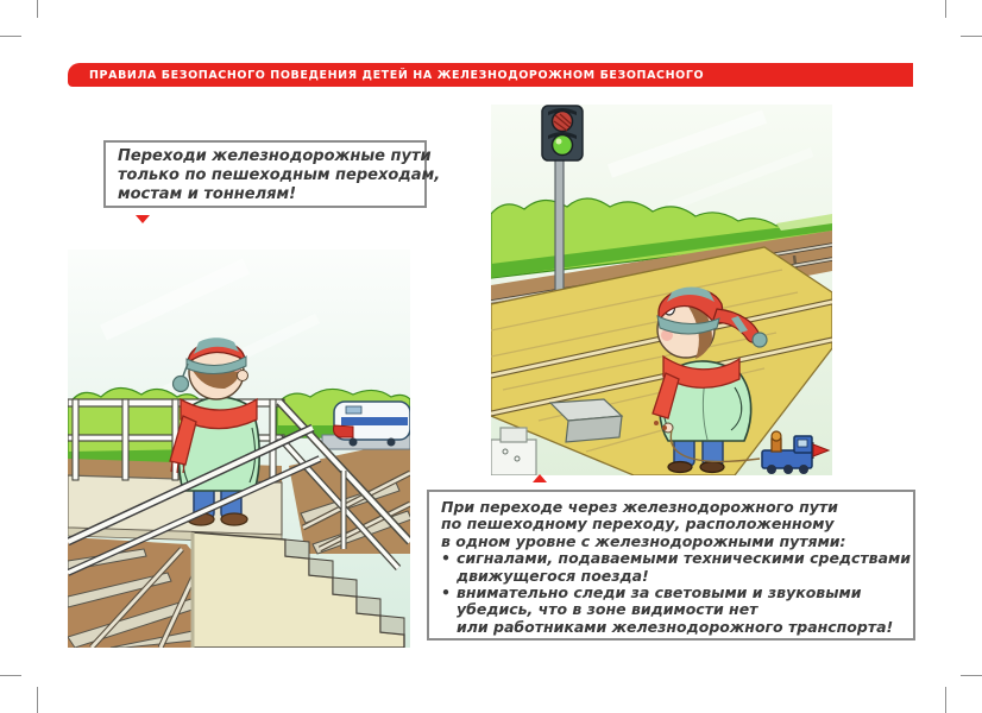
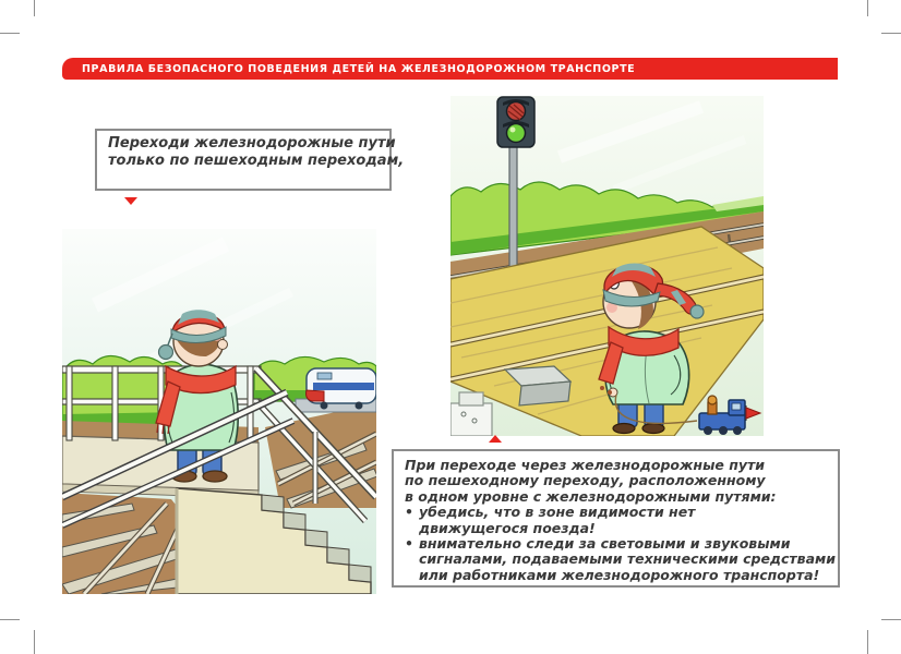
- ПРАВИЛА БЕЗОПАСНОГО ПОВЕДЕНИЯ ДЕТЕЙ НА ЖЕЛЕЗНОДОРОЖНОМ БЕЗОПАСНОГО
+ ПРАВИЛА БЕЗОПАСНОГО ПОВЕДЕНИЯ ДЕТЕЙ НА ЖЕЛЕЗНОДОРОЖНОМ ТРАНСПОРТЕ
  Переходи железнодорожные пути
  только по пешеходным переходам,
- мостам и тоннелям!
- При переходе через железнодорожного пути
+ При переходе через железнодорожные пути
  по пешеходному переходу, расположенному
  в одном уровне с железнодорожными путями:
  •
- сигналами, подаваемыми техническими средствами
+ убедись, что в зоне видимости нет
  движущегося поезда!
  •
  внимательно следи за световыми и звуковыми
- убедись, что в зоне видимости нет
+ сигналами, подаваемыми техническими средствами
  или работниками железнодорожного транспорта!
